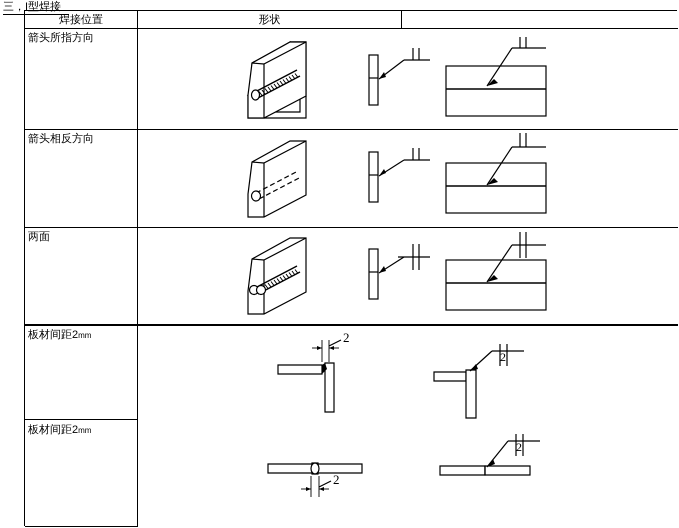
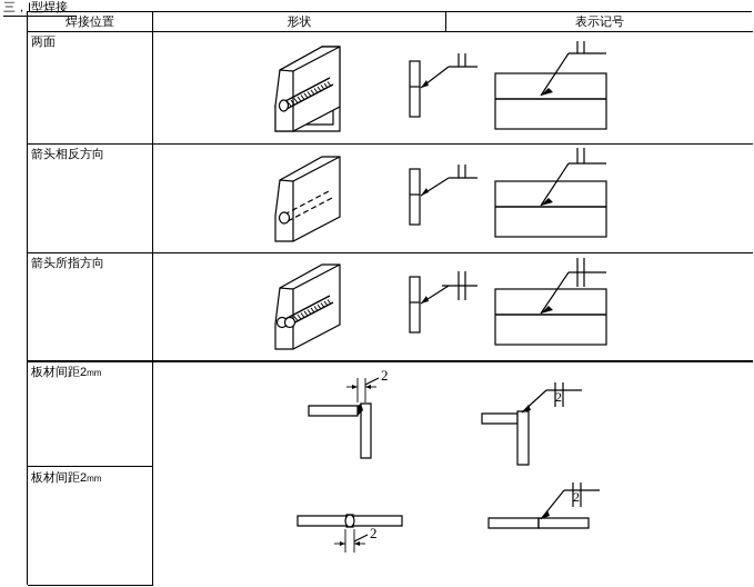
  三，I型焊接
  焊接位置
  形状
+ 表示记号
- 箭头所指方向
+ 两面
  箭头相反方向
- 两面
+ 箭头所指方向
  板材间距2mm
  板材间距2mm
  2
  2
  2
  2
